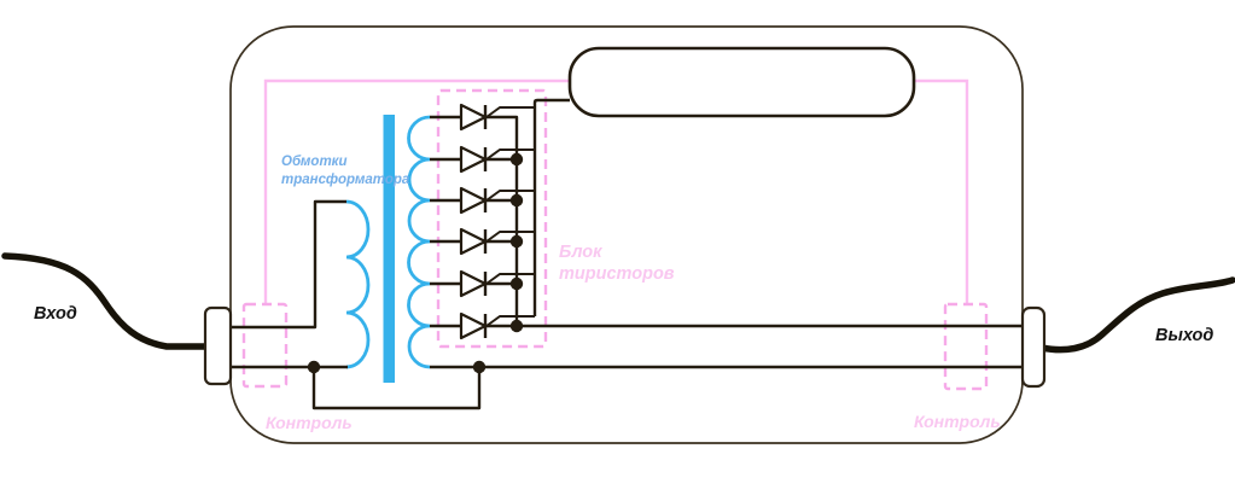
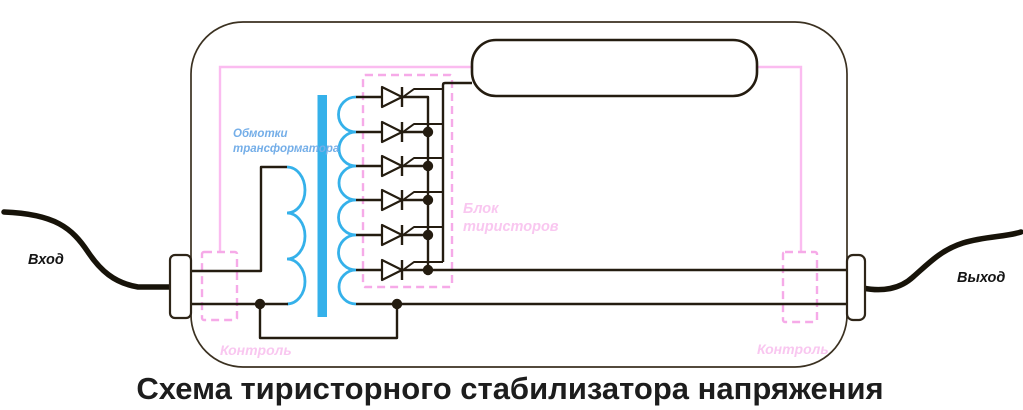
  Обмотки
  трансформатора
  Блок
  тиристоров
  Контроль
  Контроль
  Вход
  Выход
+ Схема тиристорного стабилизатора напряжения
